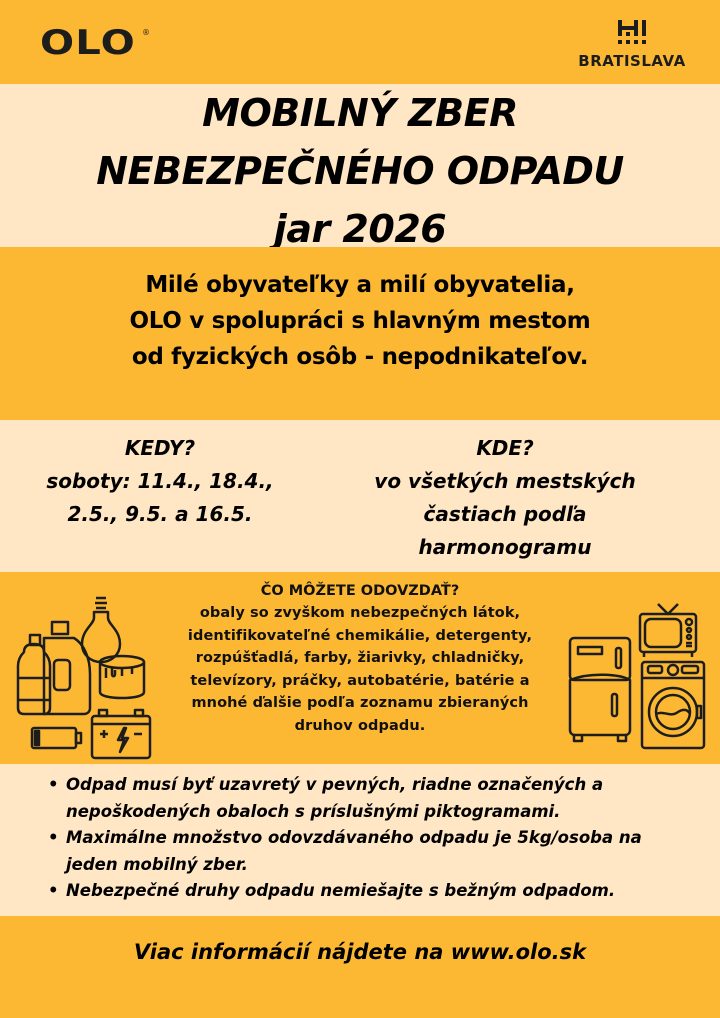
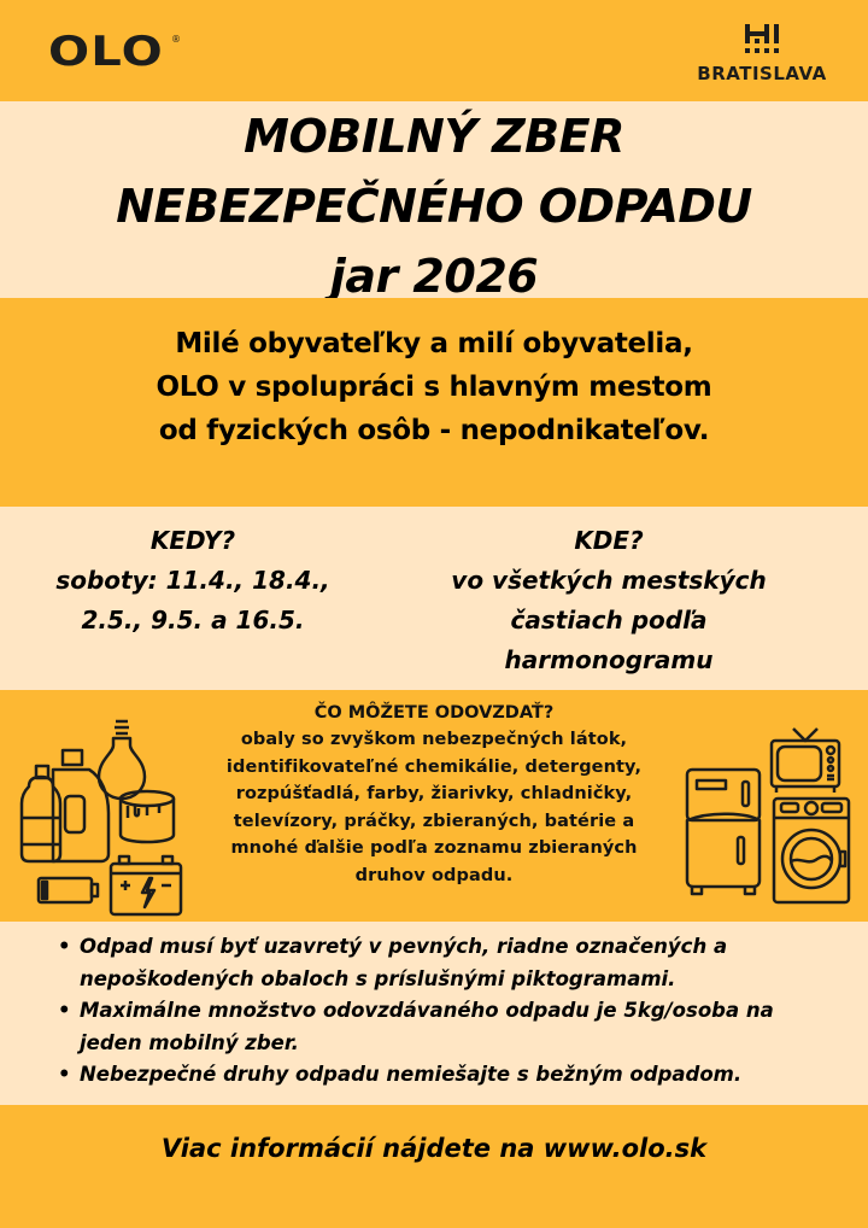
  OLO
  ®
  BRATISLAVA
  MOBILNÝ ZBER
  NEBEZPEČNÉHO ODPADU
  jar 2026
  Milé obyvateľky a milí obyvatelia,
  OLO v spolupráci s hlavným mestom
  od fyzických osôb - nepodnikateľov.
  KEDY?
  soboty: 11.4., 18.4.,
  2.5., 9.5. a 16.5.
  KDE?
  vo všetkých mestských
  častiach podľa
  harmonogramu
  ČO MÔŽETE ODOVZDAŤ?
  obaly so zvyškom nebezpečných látok,
  identifikovateľné chemikálie, detergenty,
  rozpúšťadlá, farby, žiarivky, chladničky,
- televízory, práčky, autobatérie, batérie a
+ televízory, práčky, zbieraných, batérie a
  mnohé ďalšie podľa zoznamu zbieraných
  druhov odpadu.
  •
  Odpad musí byť uzavretý v pevných, riadne označených a nepoškodených obaloch s príslušnými piktogramami.
  •
  Maximálne množstvo odovzdávaného odpadu je 5kg/osoba na jeden mobilný zber.
  •
  Nebezpečné druhy odpadu nemiešajte s bežným odpadom.
  Viac informácií nájdete na www.olo.sk
